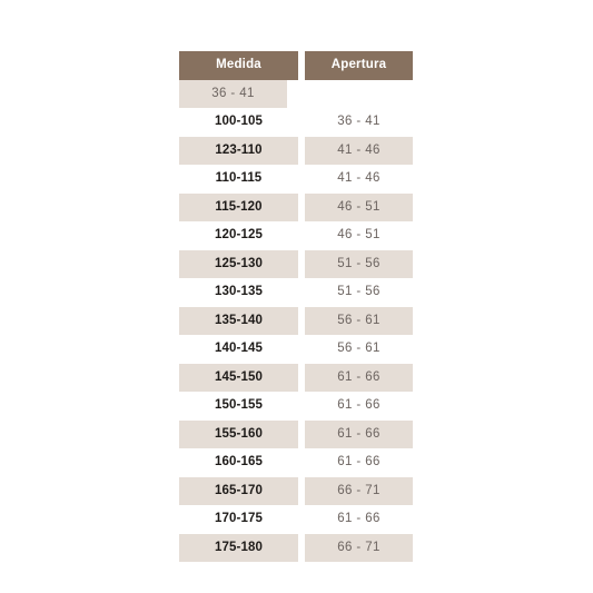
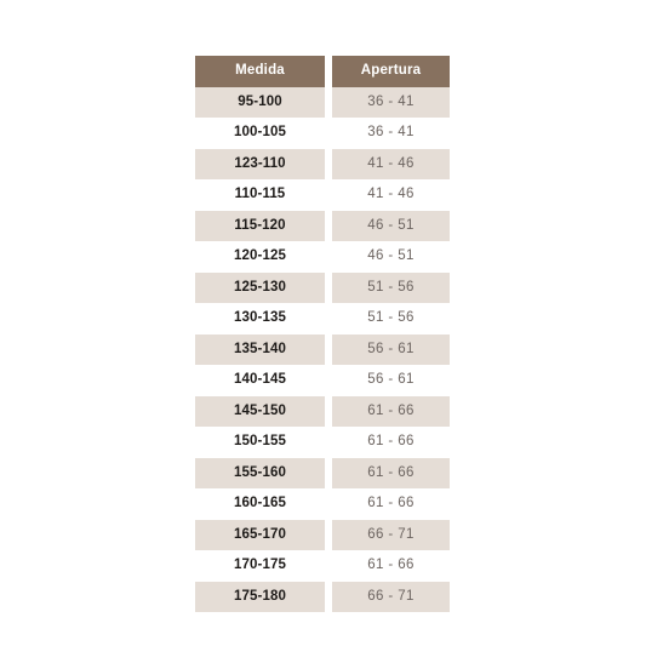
  Medida
  Apertura
+ 95-100
  36 - 41
  100-105
  36 - 41
  123-110
  41 - 46
  110-115
  41 - 46
  115-120
  46 - 51
  120-125
  46 - 51
  125-130
  51 - 56
  130-135
  51 - 56
  135-140
  56 - 61
  140-145
  56 - 61
  145-150
  61 - 66
  150-155
  61 - 66
  155-160
  61 - 66
  160-165
  61 - 66
  165-170
  66 - 71
  170-175
  61 - 66
  175-180
  66 - 71
